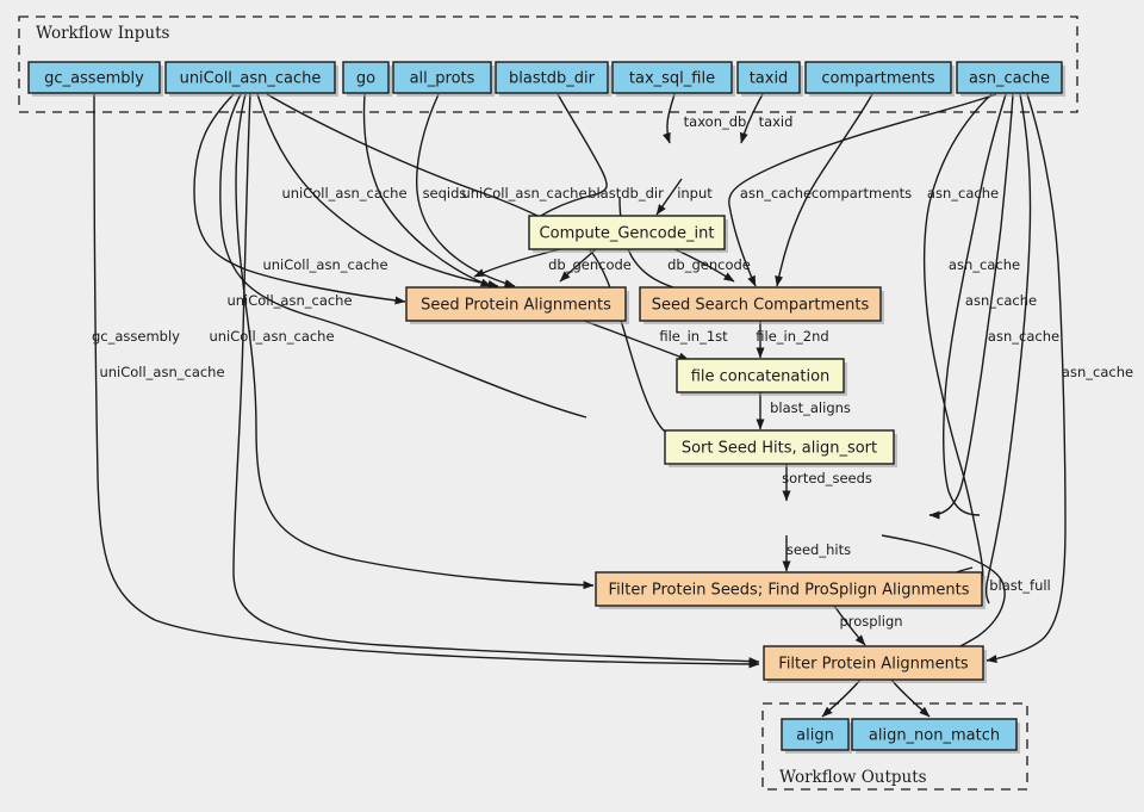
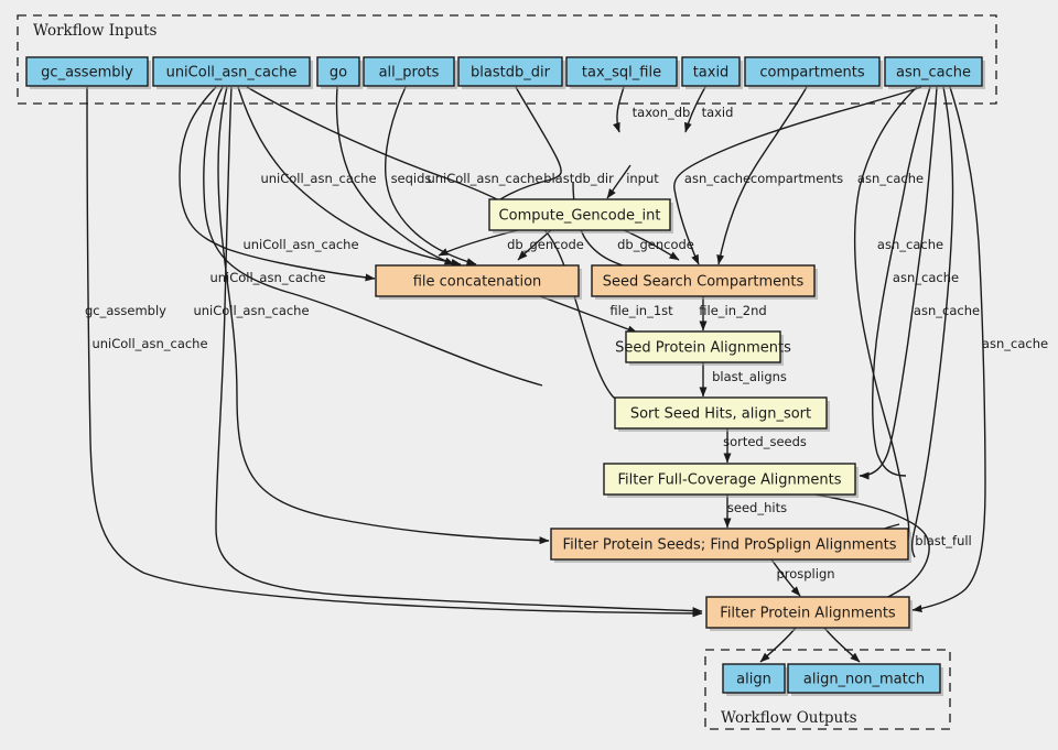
  Workflow Inputs
  Workflow Outputs
  taxon_db
  taxid
  uniColl_asn_cache
  seqids
  uniColl_asn_cache
  blastdb_dir
  input
  asn_cache
  compartments
  asn_cache
  uniColl_asn_cache
  db_gencode
  db_gencode
  asn_cache
  uniColl_asn_cache
  asn_cache
  file_in_1st
  file_in_2nd
  uniColl_asn_cache
  asn_cache
  gc_assembly
  uniColl_asn_cache
  blast_aligns
  sorted_seeds
  seed_hits
  blast_full
  asn_cache
  prosplign
  gc_assembly
  uniColl_asn_cache
  go
  all_prots
  blastdb_dir
  tax_sql_file
  taxid
  compartments
  asn_cache
  Compute_Gencode_int
- Seed Protein Alignments
+ file concatenation
  Seed Search Compartments
- file concatenation
+ Seed Protein Alignments
  Sort Seed Hits, align_sort
+ Filter Full-Coverage Alignments
  Filter Protein Seeds; Find ProSplign Alignments
  Filter Protein Alignments
  align
  align_non_match
